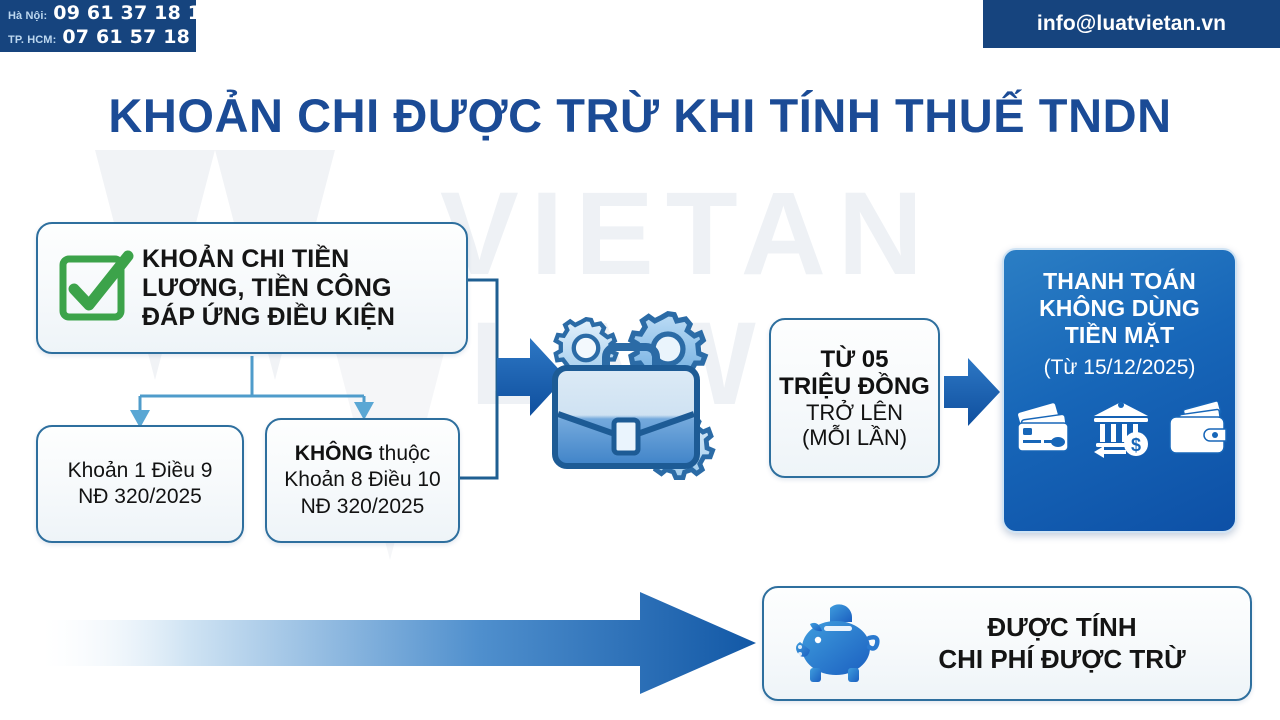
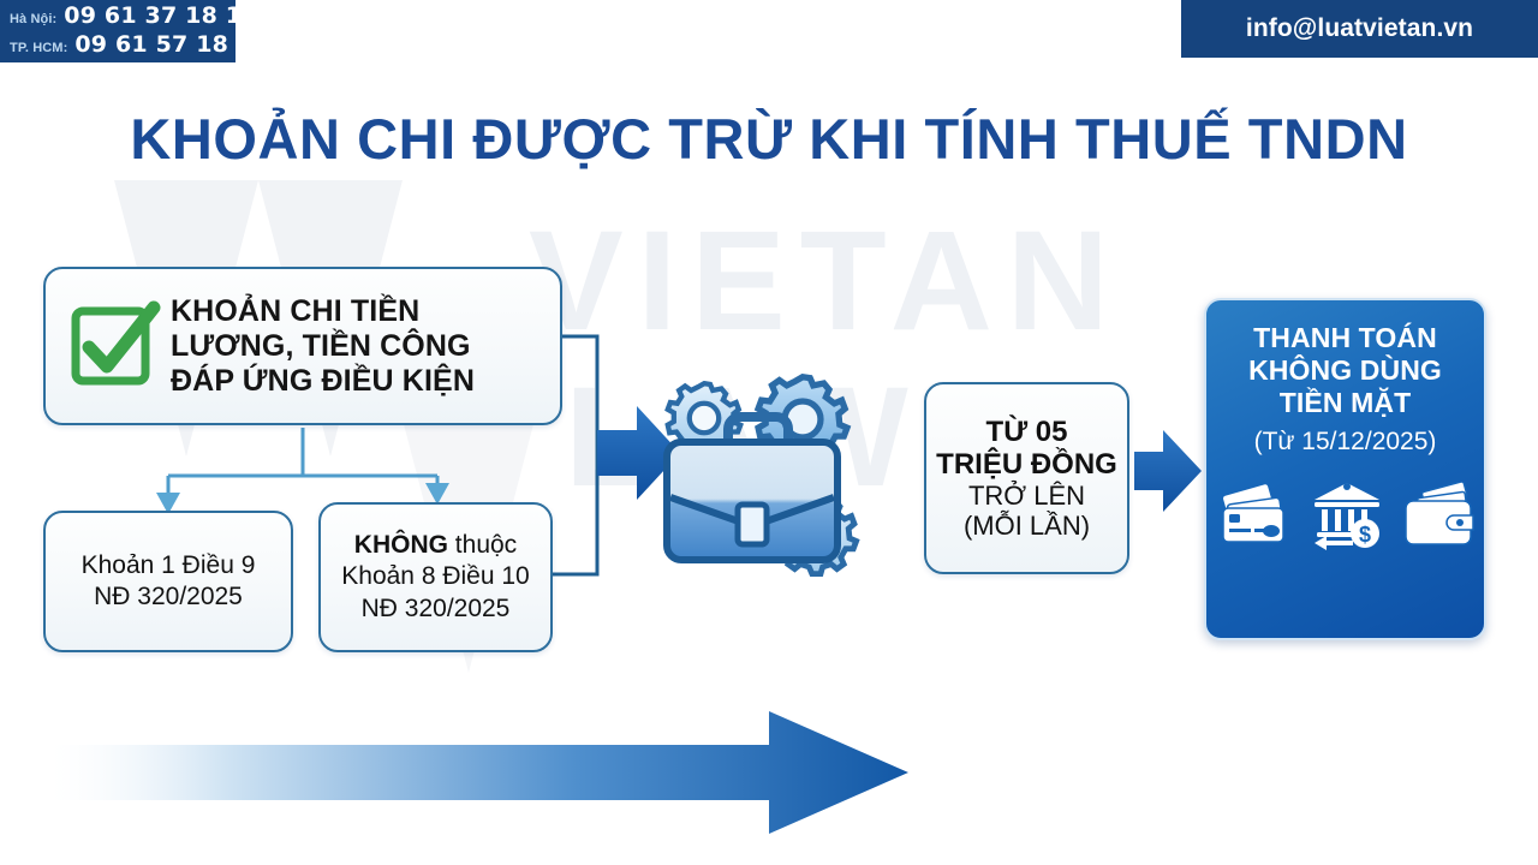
  VIETAN
  Hà Nội:
  09 61 37 18 18
  TP. HCM:
- 07 61 57 18 18
+ 09 61 57 18 18
  info@luatvietan.vn
  KHOẢN CHI ĐƯỢC TRỪ KHI TÍNH THUẾ TNDN
  KHOẢN CHI TIỀN
  LƯƠNG, TIỀN CÔNG
  ĐÁP ỨNG ĐIỀU KIỆN
  Khoản 1 Điều 9
  NĐ 320/2025
  KHÔNG thuộc
  Khoản 8 Điều 10
  NĐ 320/2025
  TỪ 05
  TRIỆU ĐỒNG
  TRỞ LÊN
  (MỖI LẦN)
  THANH TOÁN
  KHÔNG DÙNG
  TIỀN MẶT
  (Từ 15/12/2025)
  $
- ĐƯỢC TÍNH
- CHI PHÍ ĐƯỢC TRỪ
